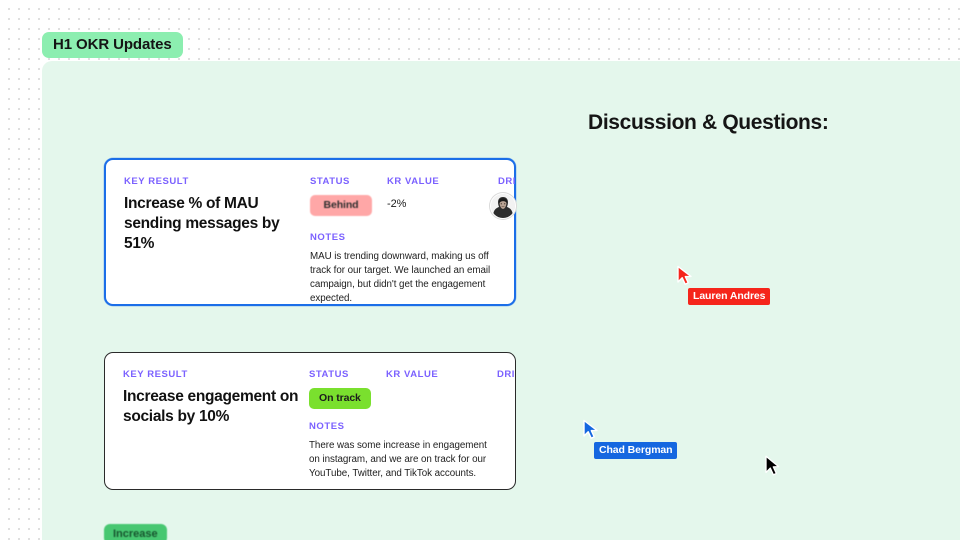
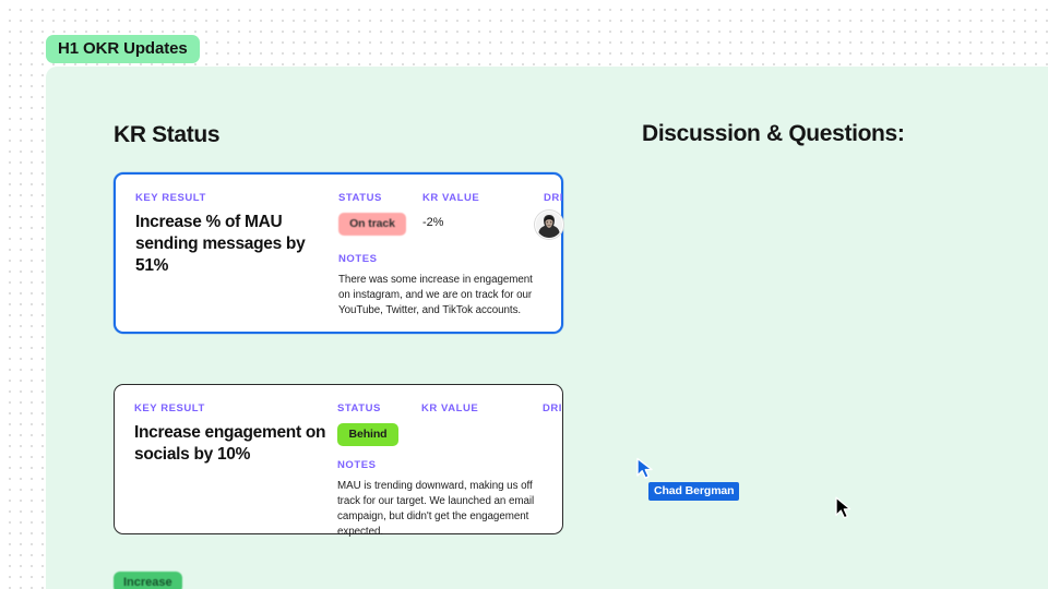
  H1 OKR Updates
+ KR Status
  Discussion & Questions:
  KEY RESULT
  Increase % of MAU sending messages by 51%
  STATUS
- Behind
+ On track
  KR VALUE
  -2%
  DRI
  NOTES
- MAU is trending downward, making us off track for our target. We launched an email campaign, but didn't get the engagement expected.
+ There was some increase in engagement on instagram, and we are on track for our YouTube, Twitter, and TikTok accounts.
  KEY RESULT
  Increase engagement on socials by 10%
  STATUS
- On track
+ Behind
  KR VALUE
  DRI
  NOTES
- There was some increase in engagement on instagram, and we are on track for our YouTube, Twitter, and TikTok accounts.
+ MAU is trending downward, making us off track for our target. We launched an email campaign, but didn't get the engagement expected.
  Increase
- Lauren Andres
  Chad Bergman
